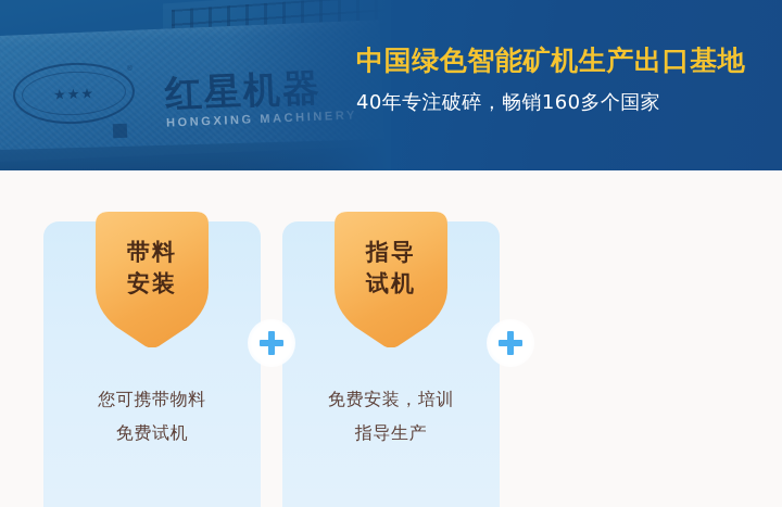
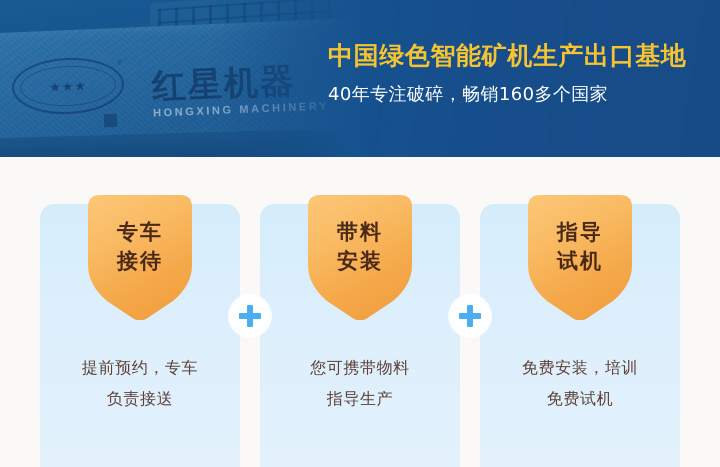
  中国绿色智能矿机生产出口基地
  40年专注破碎，畅销160多个国家
+ 专车
+ 接待
+ 提前预约，专车
+ 负责接送
  带料
  安装
  您可携带物料
- 免费试机
+ 指导生产
  指导
  试机
  免费安装，培训
- 指导生产
+ 免费试机
